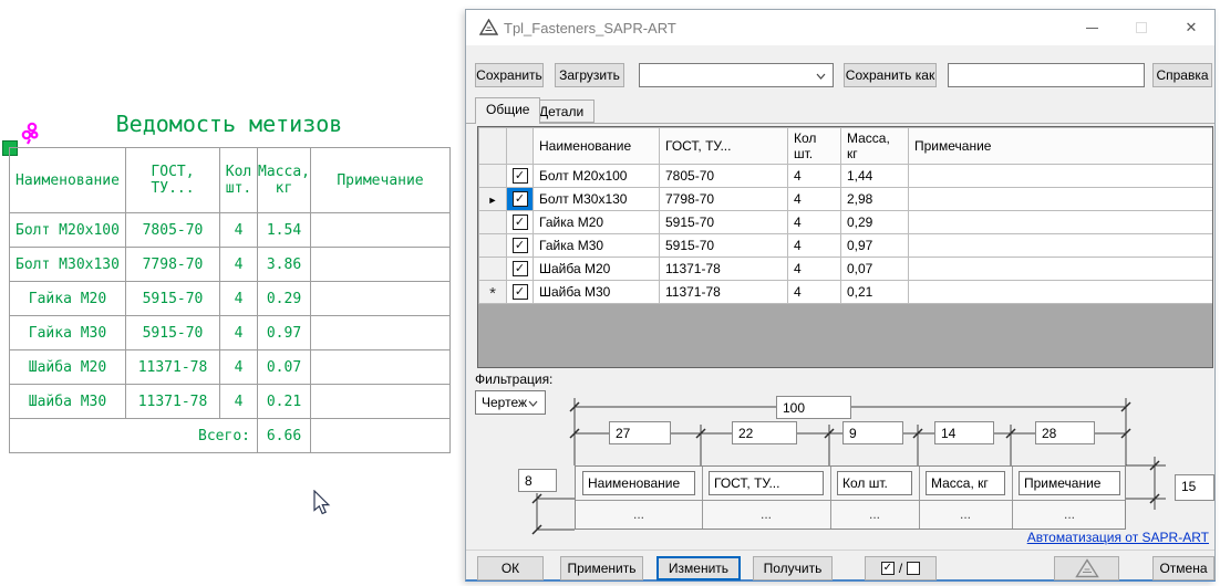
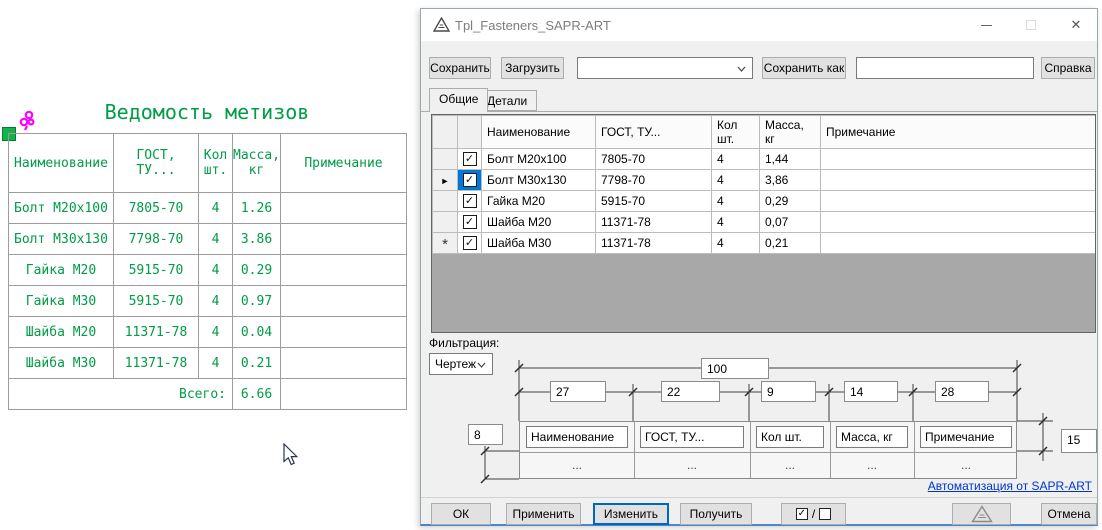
  Ведомость метизов
  Наименование	ГОСТ, ТУ...	Кол шт.	Масса, кг	Примечание
- Болт М20х100	7805-70	4	1.54
+ Болт М20х100	7805-70	4	1.26
  Болт М30х130	7798-70	4	3.86
  Гайка М20	5915-70	4	0.29
  Гайка М30	5915-70	4	0.97
- Шайба М20	11371-78	4	0.07
+ Шайба М20	11371-78	4	0.04
  Шайба М30	11371-78	4	0.21
  Всего:	6.66
  Tpl_Fasteners_SAPR-ART
  ✕
  Сохранить
  Загрузить
  Сохранить как
  Справка
  Общие
  Детали
  		Наименование	ГОСТ, ТУ...	Кол шт.	Масса, кг	Примечание
  	✓	Болт M20x100	7805-70	4	1,44
- ►	✓	Болт M30x130	7798-70	4	2,98
+ ►	✓	Болт M30x130	7798-70	4	3,86
  	✓	Гайка М20	5915-70	4	0,29
- 	✓	Гайка М30	5915-70	4	0,97
  	✓	Шайба М20	11371-78	4	0,07
  *	✓	Шайба М30	11371-78	4	0,21
  Фильтрация:
  Чертеж
  100
  27
  22
  9
  14
  28
  8
  15
  Наименование
  ГОСТ, ТУ...
  Кол шт.
  Масса, кг
  Примечание
  ...
  ...
  ...
  ...
  ...
  Автоматизация от SAPR-ART
  ОК
  Применить
  Изменить
  Получить
  ✓
  /
  Отмена
